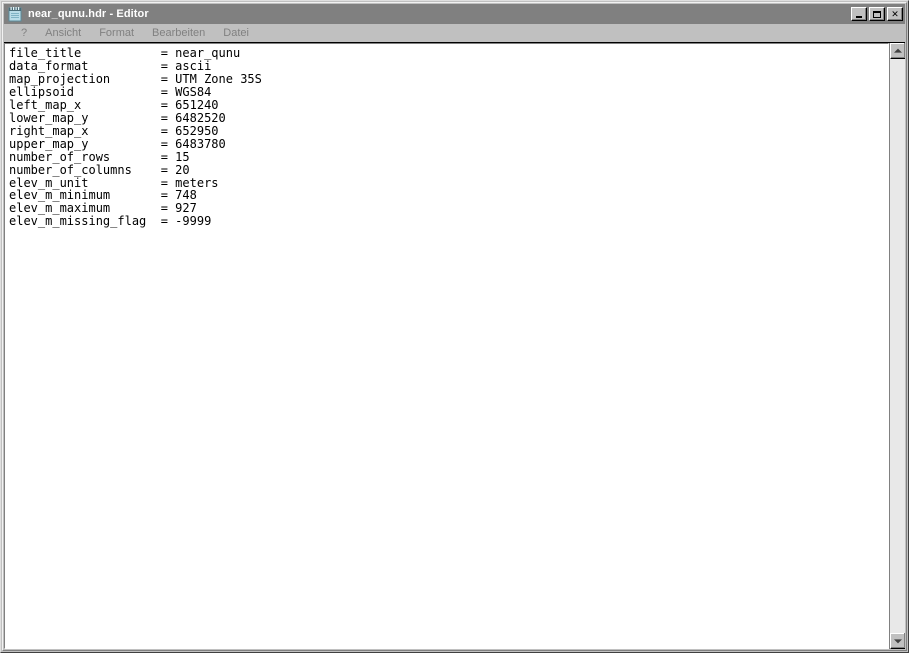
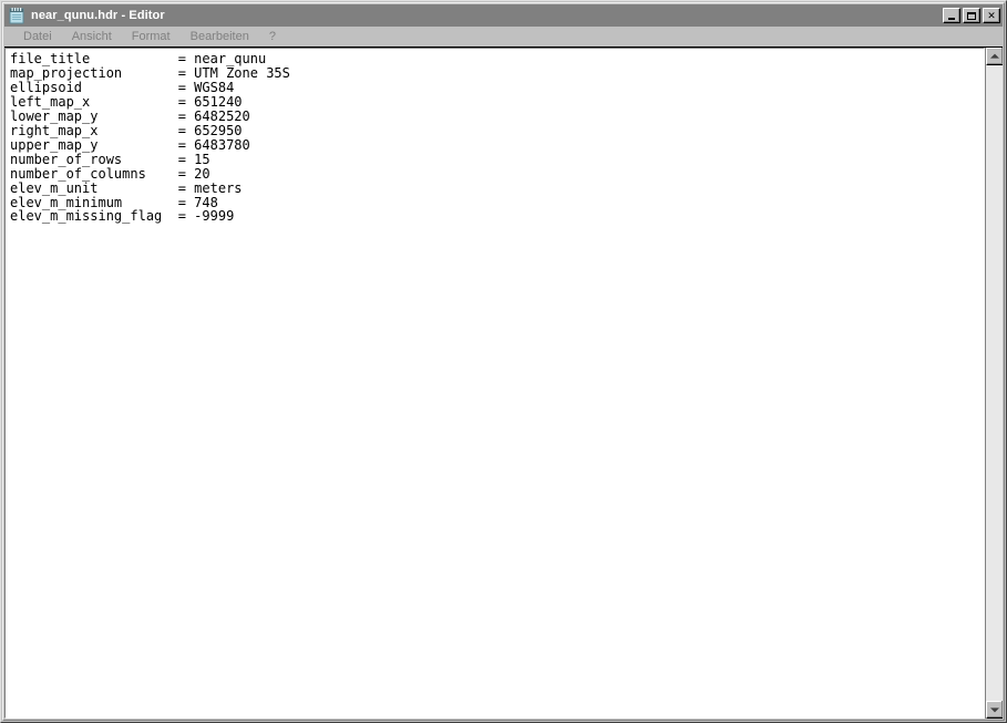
  near_qunu.hdr - Editor
  ✕
- ?
+ Datei
  Ansicht
  Format
  Bearbeiten
- Datei
+ ?
  file_title = near_qunu
- data_format = ascii
  map_projection = UTM Zone 35S
  ellipsoid = WGS84
  left_map_x = 651240
  lower_map_y = 6482520
  right_map_x = 652950
  upper_map_y = 6483780
  number_of_rows = 15
  number_of_columns = 20
  elev_m_unit = meters
  elev_m_minimum = 748
- elev_m_maximum = 927
  elev_m_missing_flag = -9999
